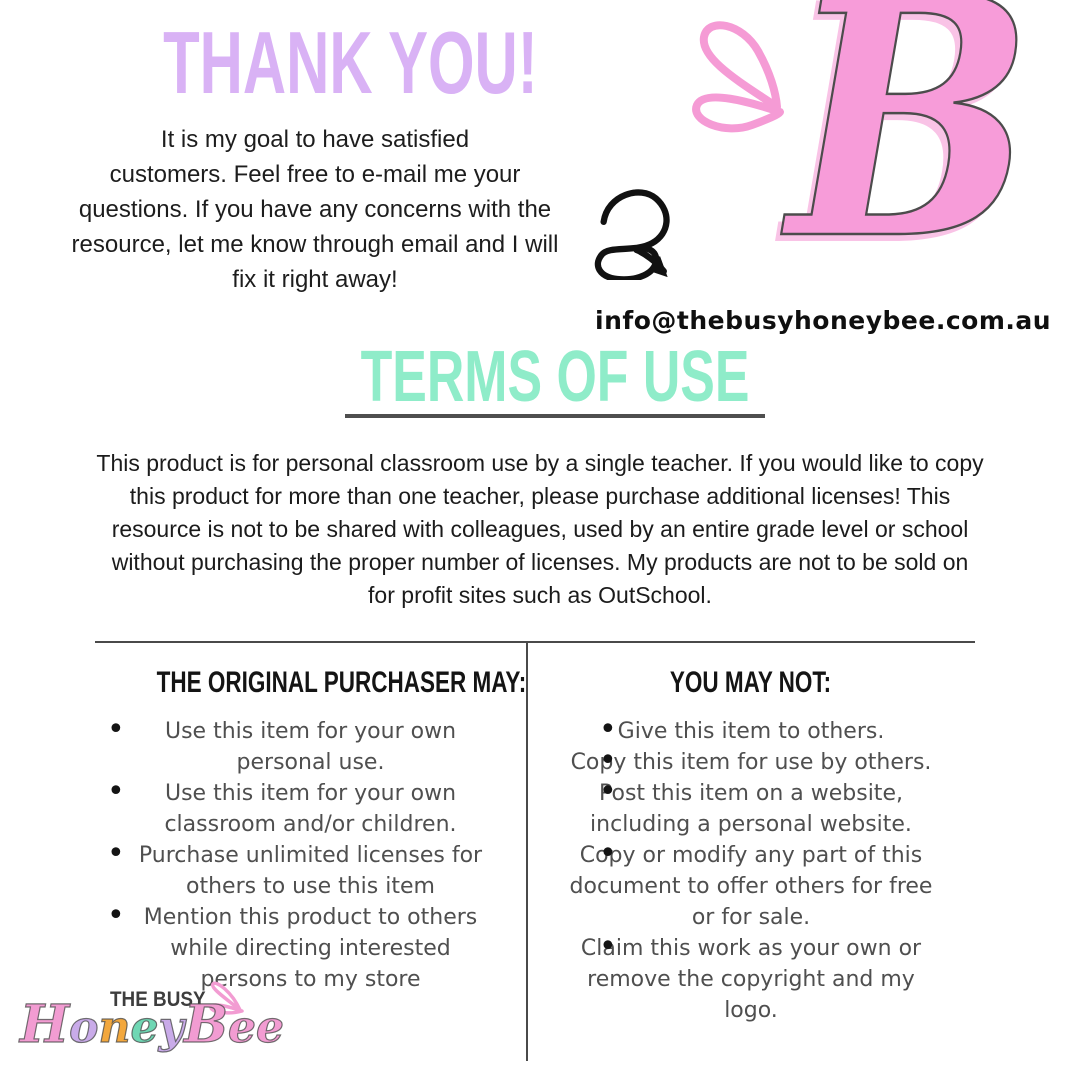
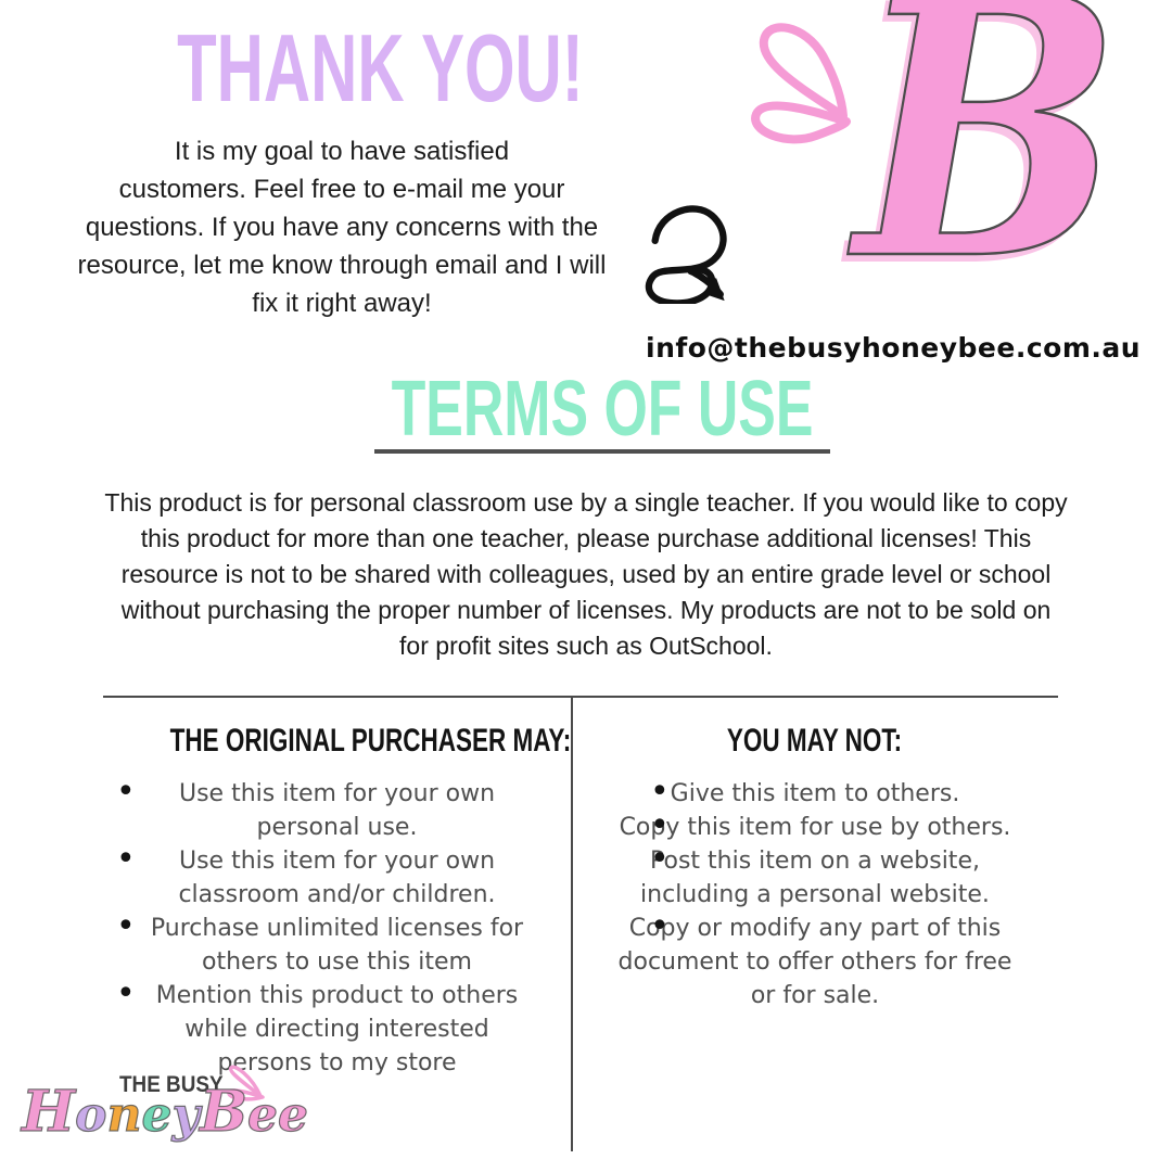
  THANK YOU!
  It is my goal to have satisfied
  customers. Feel free to e-mail me your
  questions. If you have any concerns with the
  resource, let me know through email and I will
  fix it right away!
  B
  info@thebusyhoneybee.com.au
  TERMS OF USE
  This product is for personal classroom use by a single teacher. If you would like to copy
  this product for more than one teacher, please purchase additional licenses! This
  resource is not to be shared with colleagues, used by an entire grade level or school
  without purchasing the proper number of licenses. My products are not to be sold on
  for profit sites such as OutSchool.
  THE ORIGINAL PURCHASER MAY:
  Use this item for your own
  personal use.
  Use this item for your own
  classroom and/or children.
  Purchase unlimited licenses for
  others to use this item
  Mention this product to others
  while directing interested
  persons to my store
  YOU MAY NOT:
  Give this item to others.
  Copy this item for use by others.
  Post this item on a website,
  including a personal website.
  Copy or modify any part of this
  document to offer others for free
  or for sale.
- Claim this work as your own or
- remove the copyright and my
- logo.
  THE BUSY
  HoneyBee
